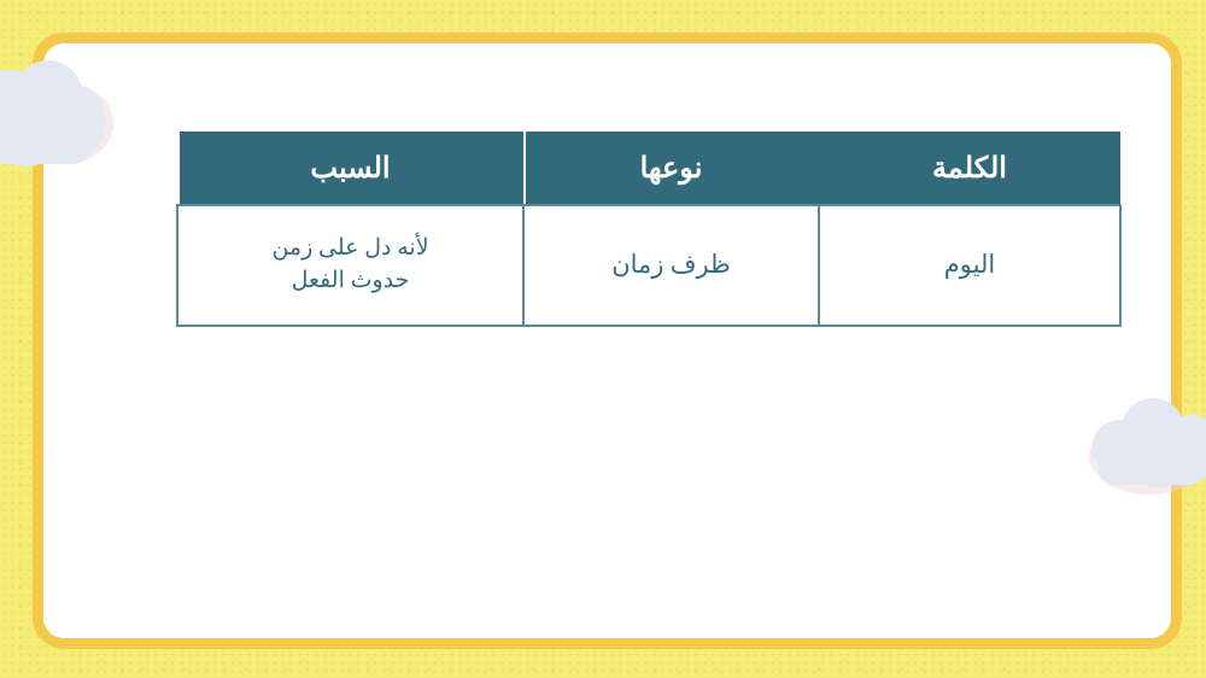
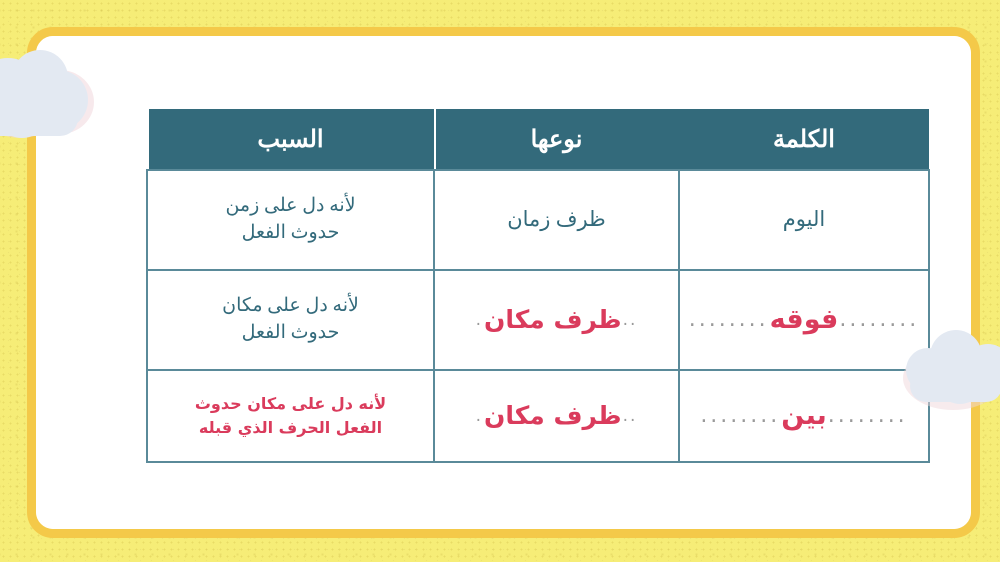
  الكلمة	نوعها	السبب
  اليوم	ظرف زمان	لأنه دل على زمنحدوث الفعل
+ ........فوقه........	..ظرف مكان.	لأنه دل على مكانحدوث الفعل
+ ........بين........	..ظرف مكان.	لأنه دل على مكان حدوثالفعل الحرف الذي قبله
